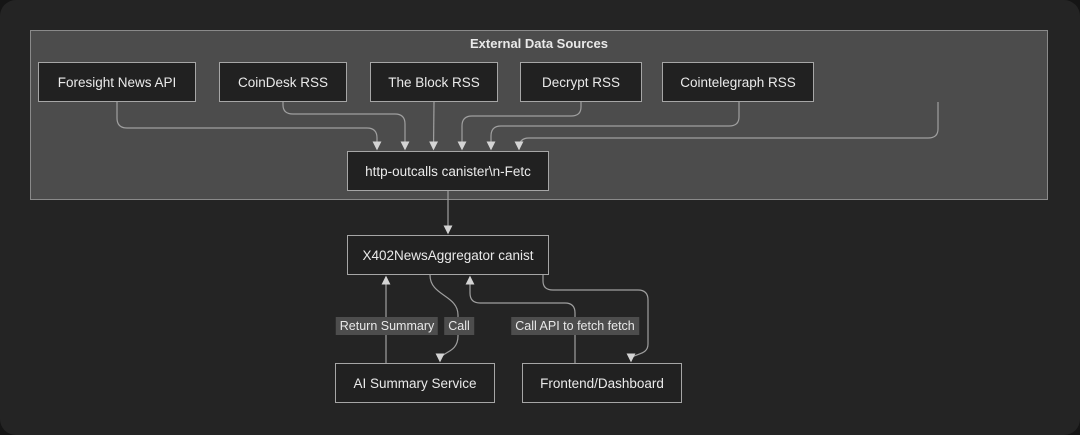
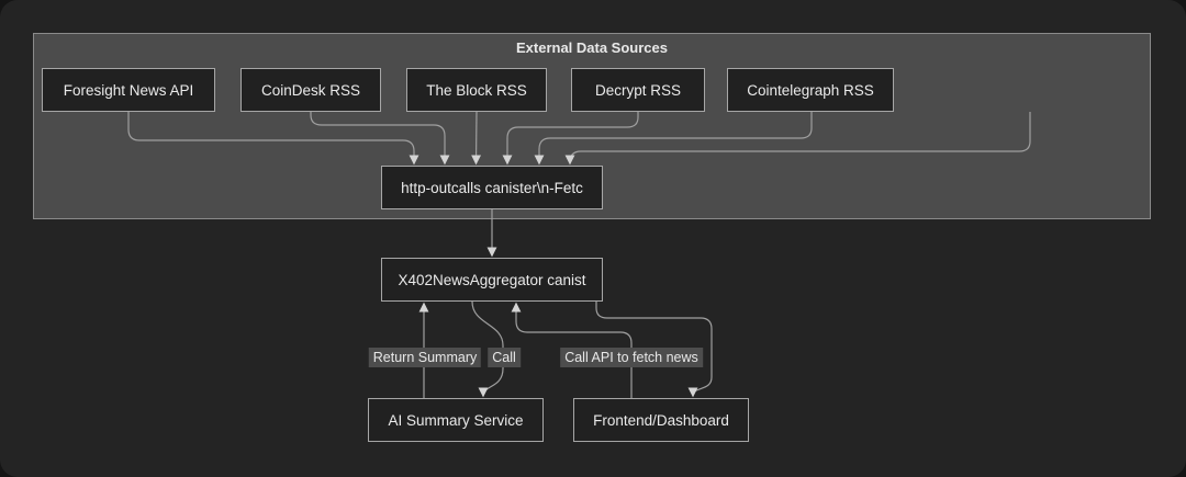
  External Data Sources
  Foresight News API
  CoinDesk RSS
  The Block RSS
  Decrypt RSS
  Cointelegraph RSS
  http-outcalls canister\n-Fetc
  X402NewsAggregator canist
  Return Summary
  Call
- Call API to fetch fetch
+ Call API to fetch news
  AI Summary Service
  Frontend/Dashboard
